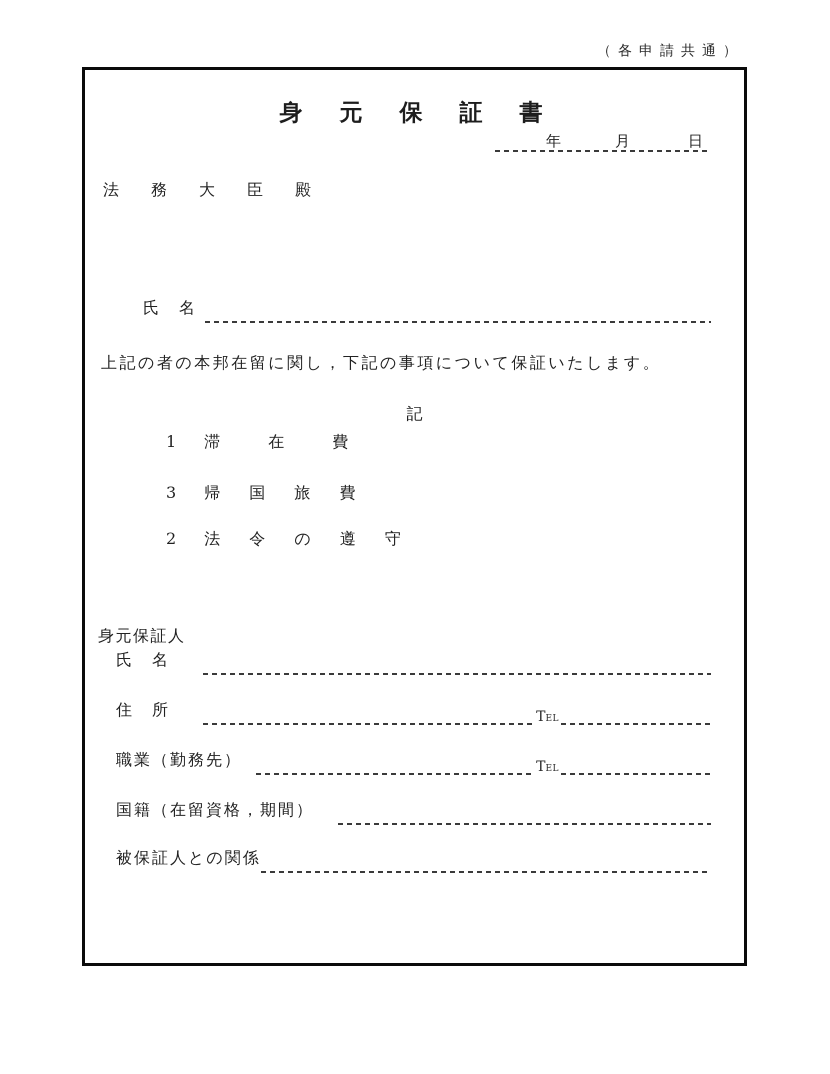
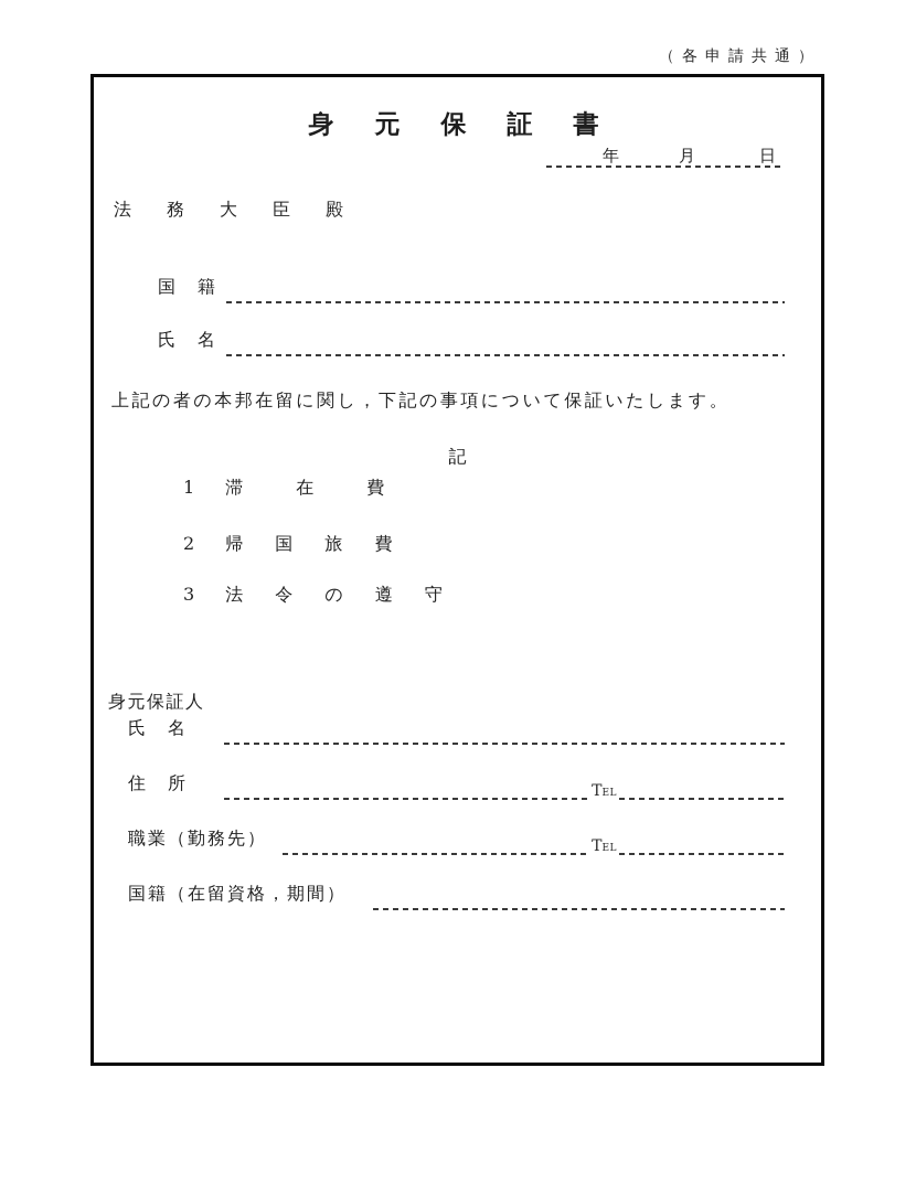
  （各申請共通）
  身 元 保 証 書
  年
  月
  日
  法 務 大 臣 殿
+ 国 籍
  氏 名
  上記の者の本邦在留に関し，下記の事項について保証いたします。
  記
  1 滞 在 費
- 3 帰 国 旅 費
+ 2 帰 国 旅 費
- 2 法 令 の 遵 守
+ 3 法 令 の 遵 守
  身元保証人
  氏 名
  住 所
  TEL
  職業（勤務先）
  TEL
  国籍（在留資格，期間）
- 被保証人との関係
